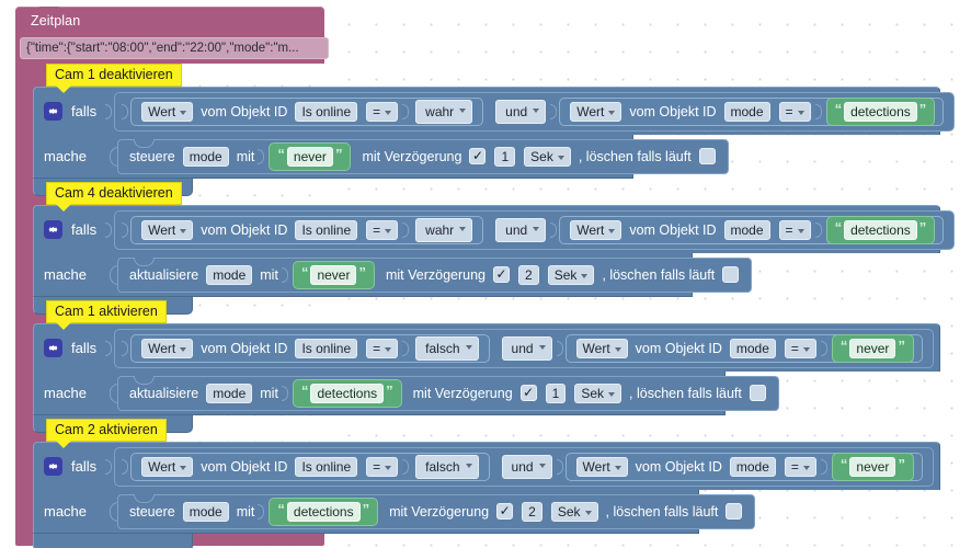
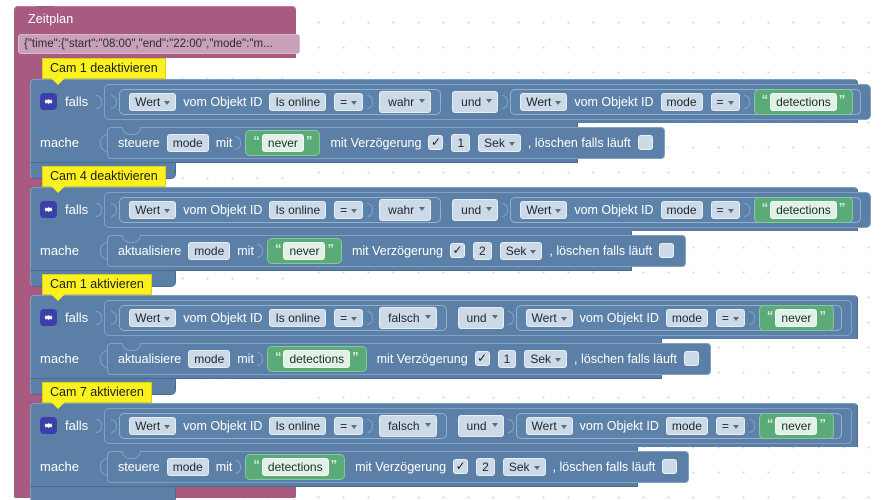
  Zeitplan
  {"time":{"start":"08:00","end":"22:00","mode":"m...
  Cam 1 deaktivieren
  falls
  Wert
  vom Objekt ID
  Is online
  =
  wahr
  und
  Wert
  vom Objekt ID
  mode
  =
  “
  detections
  ”
  mache
  steuere
  mode
  mit
  “
  never
  ”
  mit Verzögerung
  ✓
  1
  Sek
  , löschen falls läuft
  Cam 4 deaktivieren
  falls
  Wert
  vom Objekt ID
  Is online
  =
  wahr
  und
  Wert
  vom Objekt ID
  mode
  =
  “
  detections
  ”
  mache
  aktualisiere
  mode
  mit
  “
  never
  ”
  mit Verzögerung
  ✓
  2
  Sek
  , löschen falls läuft
  Cam 1 aktivieren
  falls
  Wert
  vom Objekt ID
  Is online
  =
  falsch
  und
  Wert
  vom Objekt ID
  mode
  =
  “
  never
  ”
  mache
  aktualisiere
  mode
  mit
  “
  detections
  ”
  mit Verzögerung
  ✓
  1
  Sek
  , löschen falls läuft
- Cam 2 aktivieren
+ Cam 7 aktivieren
  falls
  Wert
  vom Objekt ID
  Is online
  =
  falsch
  und
  Wert
  vom Objekt ID
  mode
  =
  “
  never
  ”
  mache
  steuere
  mode
  mit
  “
  detections
  ”
  mit Verzögerung
  ✓
  2
  Sek
  , löschen falls läuft
